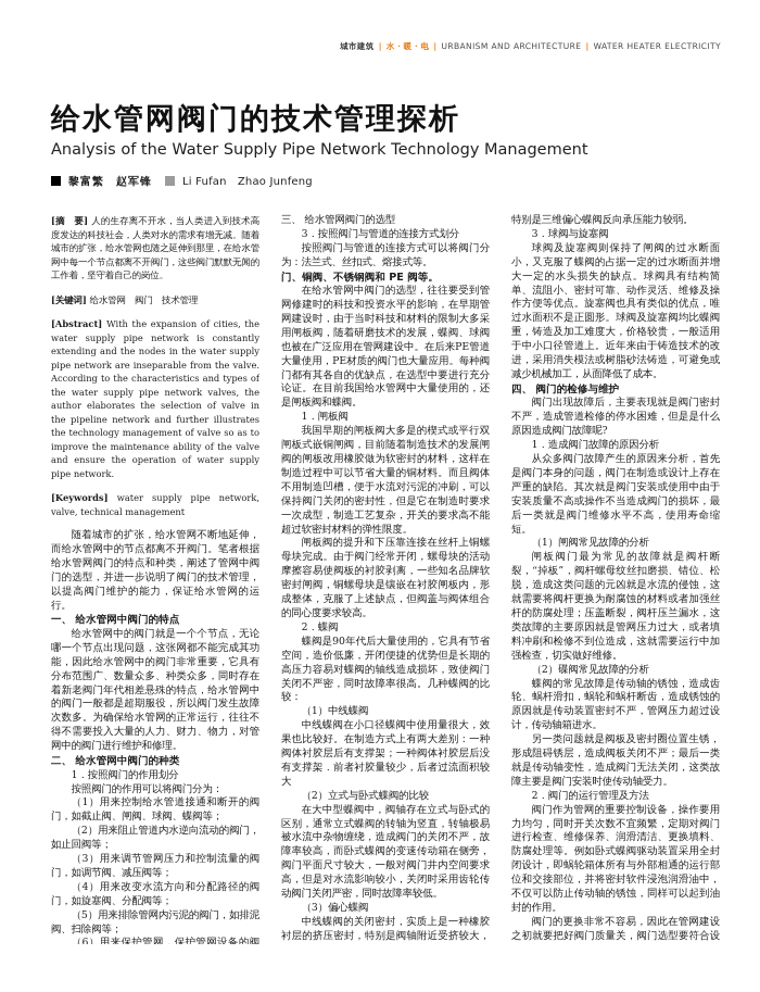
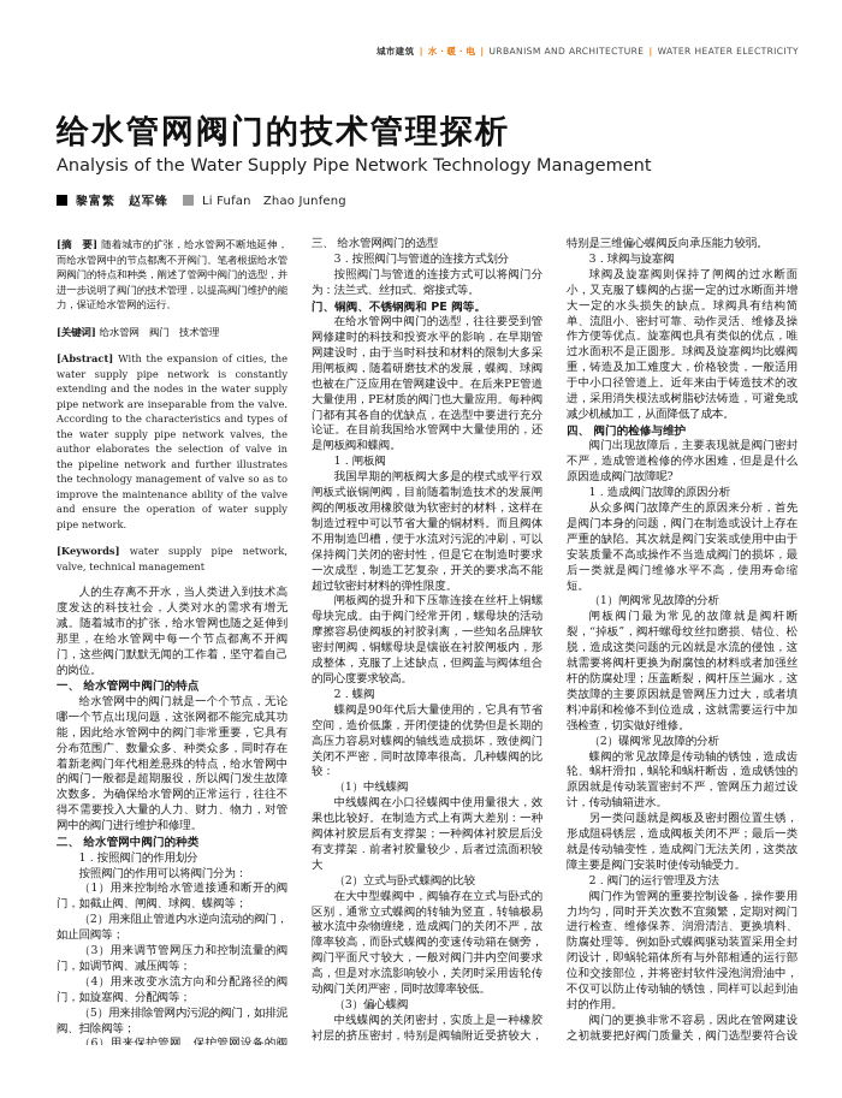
  城市建筑 | 水・暖・电 | URBANISM AND ARCHITECTURE | WATER HEATER ELECTRICITY
  给水管网阀门的技术管理探析
  Analysis of the Water Supply Pipe Network Technology Management
  黎富繁 赵军锋 Li Fufan Zhao Junfeng
- [摘 要] 人的生存离不开水，当人类进入到技术高度发达的科技社会，人类对水的需求有增无减。随着城市的扩张，给水管网也随之延伸到那里，在给水管网中每一个节点都离不开阀门，这些阀门默默无闻的工作着，坚守着自己的岗位。
+ [摘 要] 随着城市的扩张，给水管网不断地延伸，而给水管网中的节点都离不开阀门。笔者根据给水管网阀门的特点和种类，阐述了管网中阀门的选型，并进一步说明了阀门的技术管理，以提高阀门维护的能力，保证给水管网的运行。
  [关键词] 给水管网 阀门 技术管理
  [Abstract] With the expansion of cities, the water supply pipe network is constantly extending and the nodes in the water supply pipe network are inseparable from the valve. According to the characteristics and types of the water supply pipe network valves, the author elaborates the selection of valve in the pipeline network and further illustrates the technology management of valve so as to improve the maintenance ability of the valve and ensure the operation of water supply pipe network.
  [Keywords] water supply pipe network, valve, technical management
- 随着城市的扩张，给水管网不断地延伸，而给水管网中的节点都离不开阀门。笔者根据给水管网阀门的特点和种类，阐述了管网中阀门的选型，并进一步说明了阀门的技术管理，以提高阀门维护的能力，保证给水管网的运行。
+ 人的生存离不开水，当人类进入到技术高度发达的科技社会，人类对水的需求有增无减。随着城市的扩张，给水管网也随之延伸到那里，在给水管网中每一个节点都离不开阀门，这些阀门默默无闻的工作着，坚守着自己的岗位。
  一、 给水管网中阀门的特点
  给水管网中的阀门就是一个个节点，无论哪一个节点出现问题，这张网都不能完成其功能，因此给水管网中的阀门非常重要，它具有分布范围广、数量众多、种类众多，同时存在着新老阀门年代相差悬殊的特点，给水管网中的阀门一般都是超期服役，所以阀门发生故障次数多。为确保给水管网的正常运行，往往不得不需要投入大量的人力、财力、物力，对管网中的阀门进行维护和修理。
  二、 给水管网中阀门的种类
  1．按照阀门的作用划分
  按照阀门的作用可以将阀门分为：
  （1）用来控制给水管道接通和断开的阀门，如截止阀、闸阀、球阀、蝶阀等；
  （2）用来阻止管道内水逆向流动的阀门，如止回阀等；
  （3）用来调节管网压力和控制流量的阀门，如调节阀、减压阀等；
  （4）用来改变水流方向和分配路径的阀门，如旋塞阀、分配阀等；
  （5）用来排除管网内污泥的阀门，如排泥阀、扫除阀等；
  三、 给水管网阀门的选型
  3．按照阀门与管道的连接方式划分
  按照阀门与管道的连接方式可以将阀门分为：法兰式、丝扣式、熔接式等。
  门、铜阀、不锈钢阀和 PE 阀等。
  在给水管网中阀门的选型，往往要受到管网修建时的科技和投资水平的影响，在早期管网建设时，由于当时科技和材料的限制大多采用闸板阀，随着研磨技术的发展，蝶阀、球阀也被在广泛应用在管网建设中。在后来PE管道大量使用，PE材质的阀门也大量应用。每种阀门都有其各自的优缺点，在选型中要进行充分论证。在目前我国给水管网中大量使用的，还是闸板阀和蝶阀。
  1．闸板阀
  我国早期的闸板阀大多是的楔式或平行双闸板式嵌铜闸阀，目前随着制造技术的发展闸阀的闸板改用橡胶做为软密封的材料，这样在制造过程中可以节省大量的铜材料。而且阀体不用制造凹槽，便于水流对污泥的冲刷，可以保持阀门关闭的密封性，但是它在制造时要求一次成型，制造工艺复杂，开关的要求高不能超过软密封材料的弹性限度。
  闸板阀的提升和下压靠连接在丝杆上铜螺母块完成。由于阀门经常开闭，螺母块的活动摩擦容易使阀板的衬胶剥离，一些知名品牌软密封闸阀，铜螺母块是镶嵌在衬胶闸板内，形成整体，克服了上述缺点，但阀盖与阀体组合的同心度要求较高。
  2．蝶阀
  蝶阀是90年代后大量使用的，它具有节省空间，造价低廉，开闭便捷的优势但是长期的高压力容易对蝶阀的轴线造成损坏，致使阀门关闭不严密，同时故障率很高。几种蝶阀的比较：
  （1）中线蝶阀
  中线蝶阀在小口径蝶阀中使用量很大，效果也比较好。在制造方式上有两大差别：一种阀体衬胶层后有支撑架；一种阀体衬胶层后没有支撑架．前者衬胶量较少，后者过流面积较大
  （2）立式与卧式蝶阀的比较
  在大中型蝶阀中，阀轴存在立式与卧式的区别，通常立式蝶阀的转轴为竖直，转轴极易被水流中杂物缠绕，造成阀门的关闭不严，故障率较高，而卧式蝶阀的变速传动箱在侧旁，阀门平面尺寸较大，一般对阀门井内空间要求高，但是对水流影响较小，关闭时采用齿轮传动阀门关闭严密，同时故障率较低。
  （3）偏心蝶阀
  特别是三维偏心蝶阀反向承压能力较弱。
  3．球阀与旋塞阀
  球阀及旋塞阀则保持了闸阀的过水断面小，又克服了蝶阀的占据一定的过水断面并增大一定的水头损失的缺点。球阀具有结构简单、流阻小、密封可靠、动作灵活、维修及操作方便等优点。旋塞阀也具有类似的优点，唯过水面积不是正圆形。球阀及旋塞阀均比蝶阀重，铸造及加工难度大，价格较贵，一般适用于中小口径管道上。近年来由于铸造技术的改进，采用消失模法或树脂砂法铸造，可避免或减少机械加工，从面降低了成本。
  四、 阀门的检修与维护
  阀门出现故障后，主要表现就是阀门密封不严，造成管道检修的停水困难，但是是什么原因造成阀门故障呢?
  1．造成阀门故障的原因分析
  从众多阀门故障产生的原因来分析，首先是阀门本身的问题，阀门在制造或设计上存在严重的缺陷。其次就是阀门安装或使用中由于安装质量不高或操作不当造成阀门的损坏，最后一类就是阀门维修水平不高，使用寿命缩短。
  （1）闸阀常见故障的分析
  闸板阀门最为常见的故障就是阀杆断裂，“掉板”，阀杆螺母纹丝扣磨损、错位、松脱，造成这类问题的元凶就是水流的侵蚀，这就需要将阀杆更换为耐腐蚀的材料或者加强丝杆的防腐处理；压盖断裂，阀杆压兰漏水，这类故障的主要原因就是管网压力过大，或者填料冲刷和检修不到位造成，这就需要运行中加强检查，切实做好维修。
  （2）碟阀常见故障的分析
  蝶阀的常见故障是传动轴的锈蚀，造成齿轮、蜗杆滑扣，蜗轮和蜗杆断齿，造成锈蚀的原因就是传动装置密封不严，管网压力超过设计，传动轴箱进水。
  另一类问题就是阀板及密封圈位置生锈，形成阻碍锈层，造成阀板关闭不严；最后一类就是传动轴变性，造成阀门无法关闭，这类故障主要是阀门安装时使传动轴受力。
  2．阀门的运行管理及方法
  阀门作为管网的重要控制设备，操作要用力均匀，同时开关次数不宜频繁，定期对阀门进行检查、维修保养、润滑清洁、更换填料、防腐处理等。例如卧式蝶阀驱动装置采用全封闭设计，即蜗轮箱体所有与外部相通的运行部位和交接部位，并将密封软件浸泡润滑油中，不仅可以防止传动轴的锈蚀，同样可以起到油封的作用。
